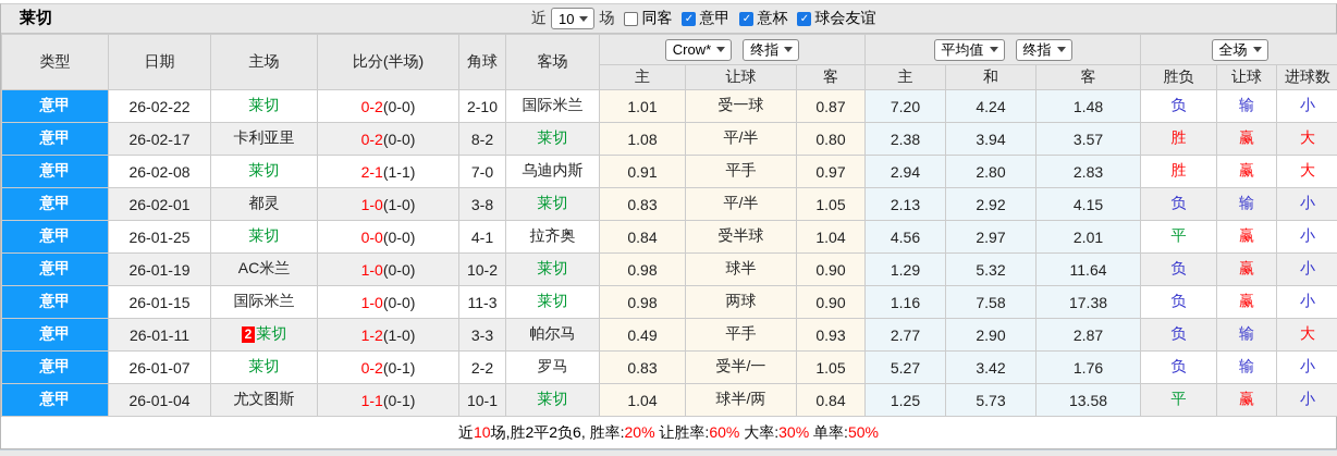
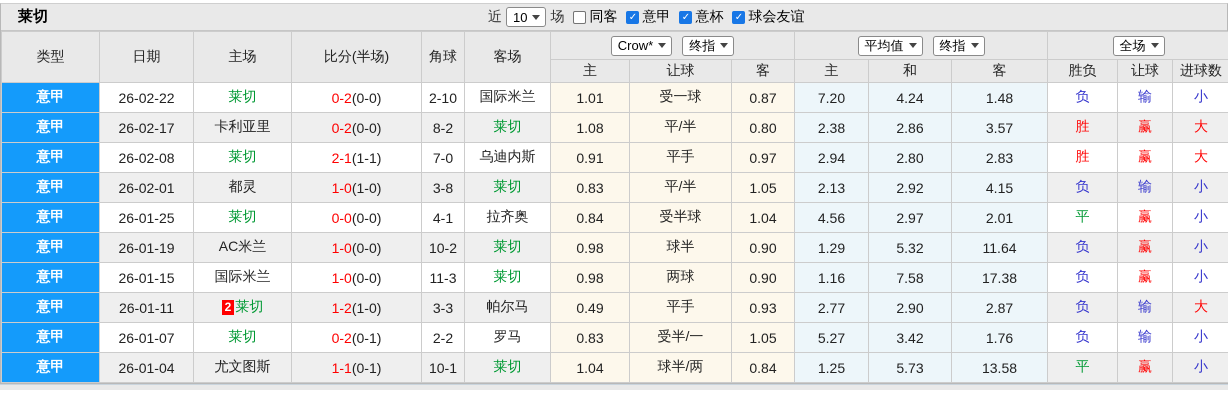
  莱切
  近
  10
  场
  同客
  ✓
  意甲
  ✓
  意杯
  ✓
  球会友谊
  类型	日期	主场	比分(半场)	角球	客场	Crow* 终指	平均值 终指	全场
  主	让球	客	主	和	客	胜负	让球	进球数
  意甲	26-02-22	莱切	0-2(0-0)	2-10	国际米兰	1.01	受一球	0.87	7.20	4.24	1.48	负	输	小
- 意甲	26-02-17	卡利亚里	0-2(0-0)	8-2	莱切	1.08	平/半	0.80	2.38	3.94	3.57	胜	赢	大
+ 意甲	26-02-17	卡利亚里	0-2(0-0)	8-2	莱切	1.08	平/半	0.80	2.38	2.86	3.57	胜	赢	大
  意甲	26-02-08	莱切	2-1(1-1)	7-0	乌迪内斯	0.91	平手	0.97	2.94	2.80	2.83	胜	赢	大
  意甲	26-02-01	都灵	1-0(1-0)	3-8	莱切	0.83	平/半	1.05	2.13	2.92	4.15	负	输	小
  意甲	26-01-25	莱切	0-0(0-0)	4-1	拉齐奥	0.84	受半球	1.04	4.56	2.97	2.01	平	赢	小
  意甲	26-01-19	AC米兰	1-0(0-0)	10-2	莱切	0.98	球半	0.90	1.29	5.32	11.64	负	赢	小
  意甲	26-01-15	国际米兰	1-0(0-0)	11-3	莱切	0.98	两球	0.90	1.16	7.58	17.38	负	赢	小
  意甲	26-01-11	2 莱切	1-2(1-0)	3-3	帕尔马	0.49	平手	0.93	2.77	2.90	2.87	负	输	大
  意甲	26-01-07	莱切	0-2(0-1)	2-2	罗马	0.83	受半/一	1.05	5.27	3.42	1.76	负	输	小
  意甲	26-01-04	尤文图斯	1-1(0-1)	10-1	莱切	1.04	球半/两	0.84	1.25	5.73	13.58	平	赢	小
- 近10场,胜2平2负6, 胜率:20% 让胜率:60% 大率:30% 单率:50%
